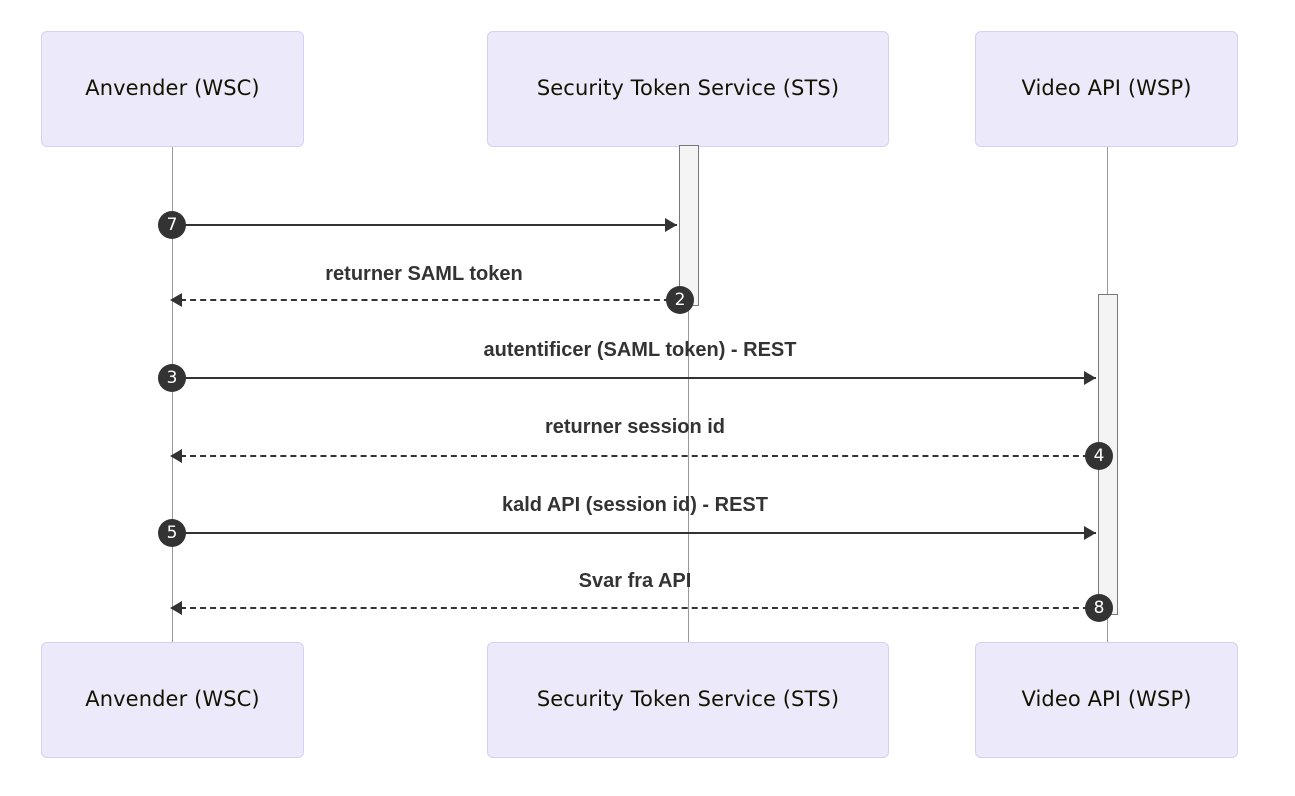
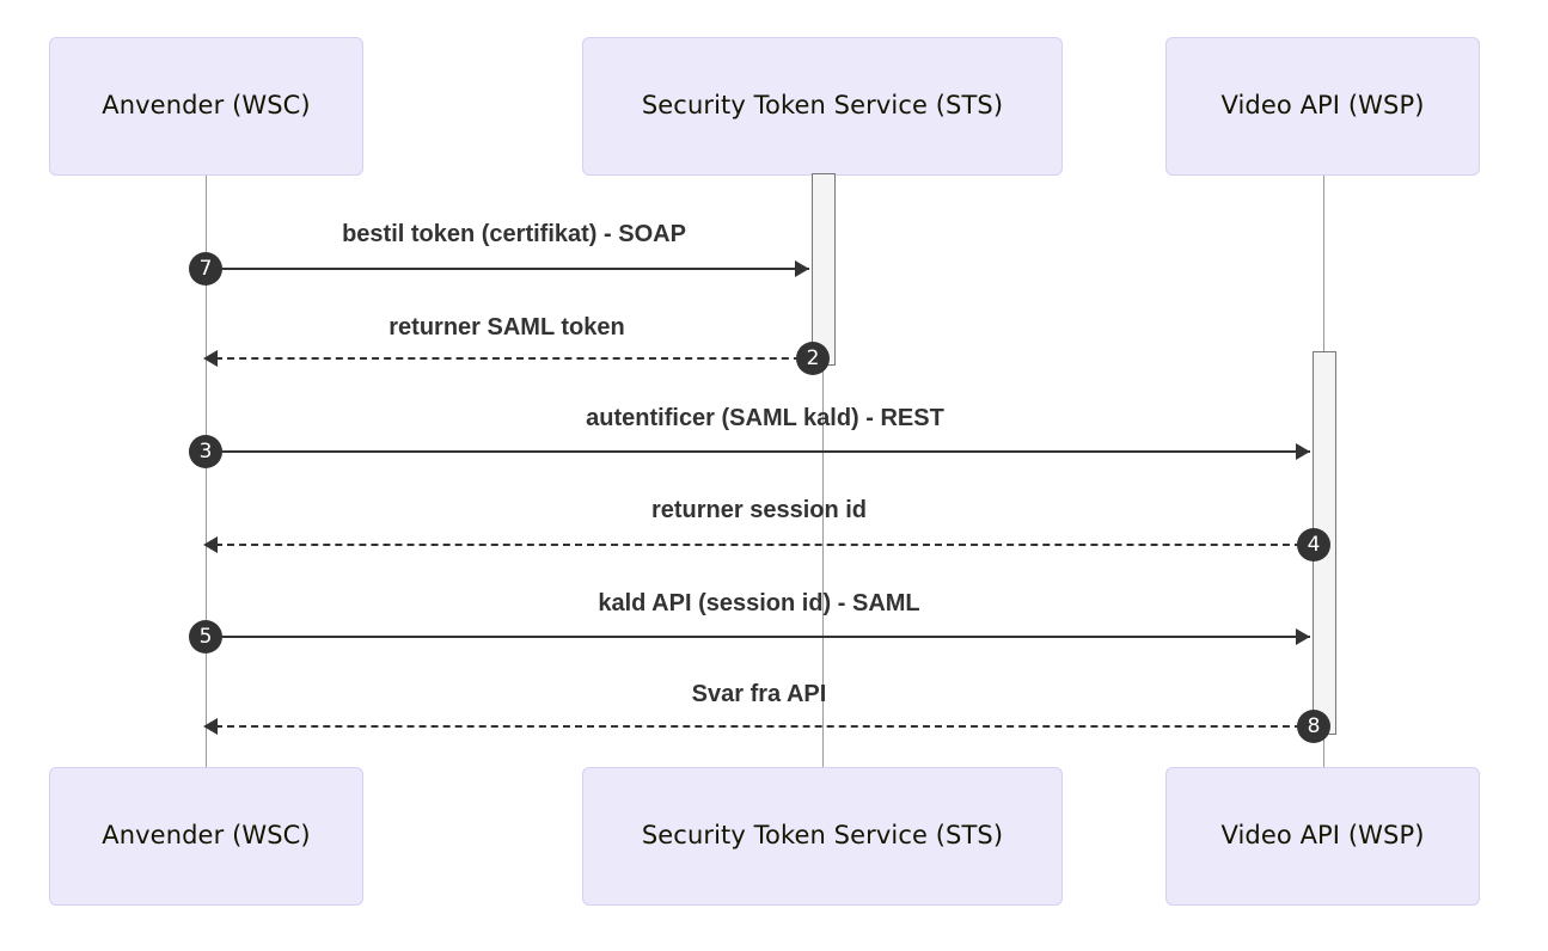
  Anvender (WSC)
  Security Token Service (STS)
  Video API (WSP)
+ bestil token (certifikat) - SOAP
  7
  returner SAML token
  2
- autentificer (SAML token) - REST
+ autentificer (SAML kald) - REST
  3
  returner session id
  4
- kald API (session id) - REST
+ kald API (session id) - SAML
  5
  Svar fra API
  8
  Anvender (WSC)
  Security Token Service (STS)
  Video API (WSP)
